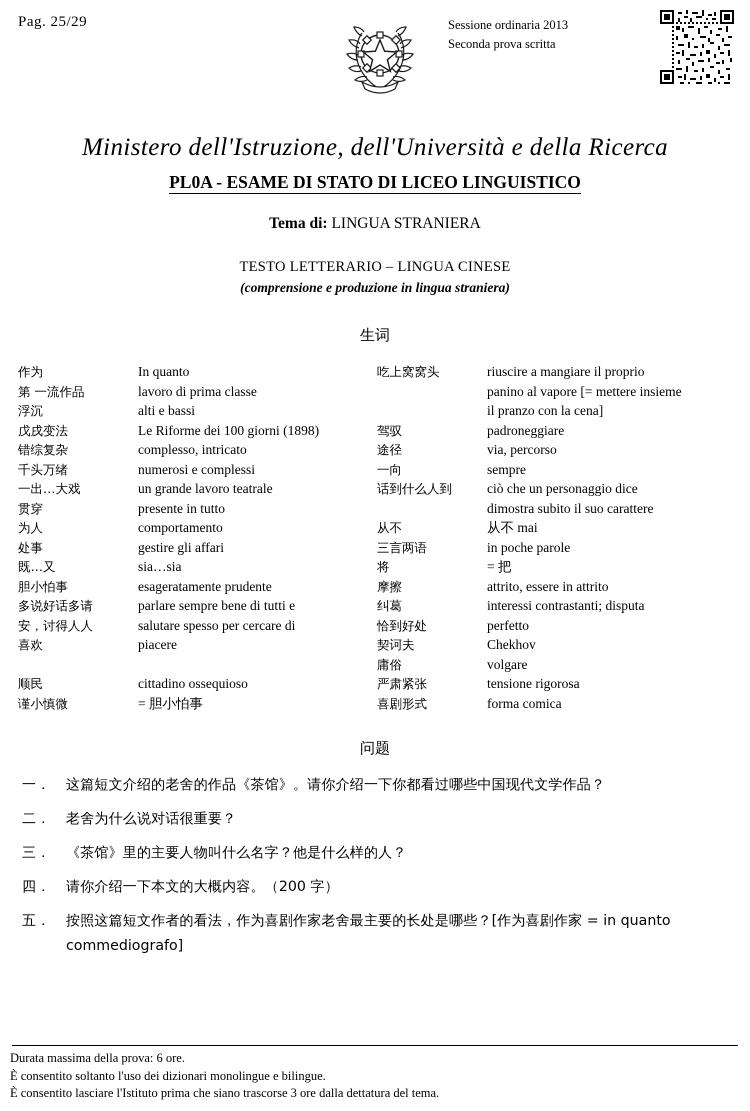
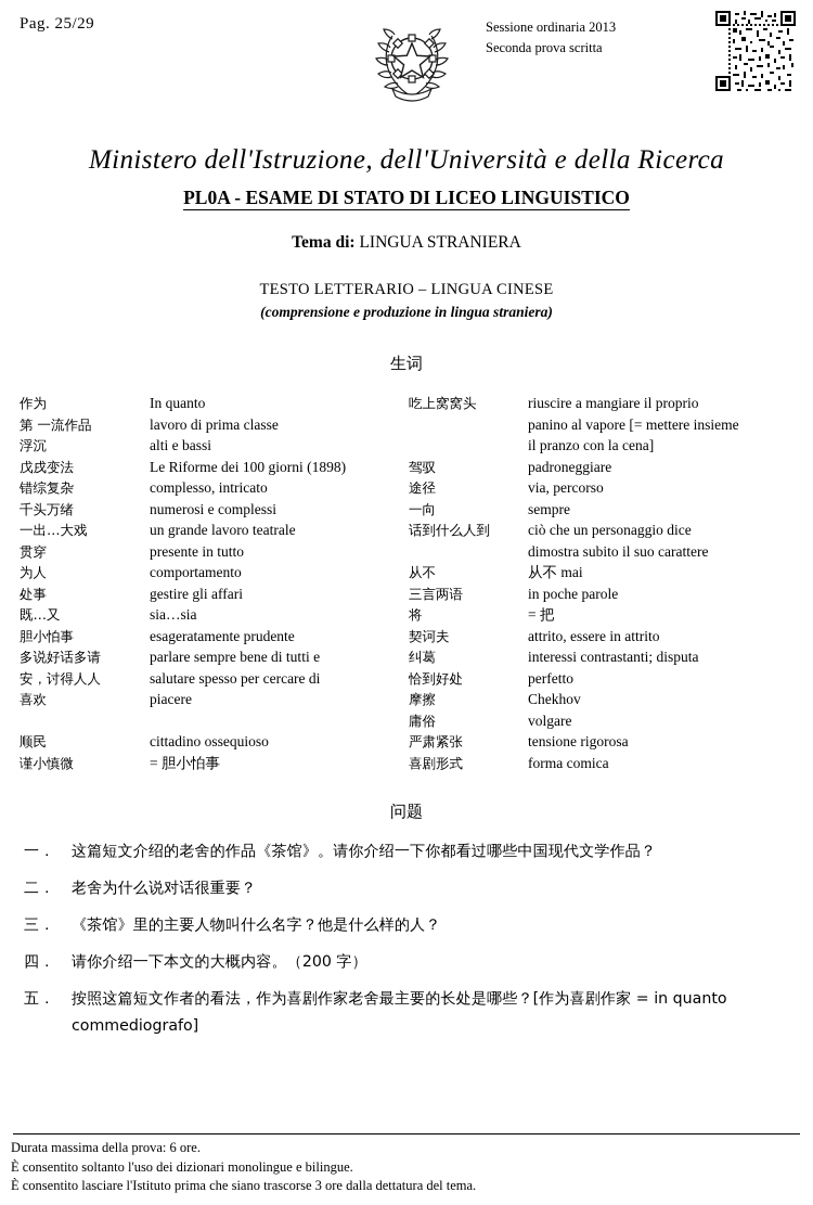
  Pag. 25/29
  Sessione ordinaria 2013
  Seconda prova scritta
  Ministero dell'Istruzione, dell'Università e della Ricerca
  PL0A - ESAME DI STATO DI LICEO LINGUISTICO
  Tema di: LINGUA STRANIERA
  TESTO LETTERARIO – LINGUA CINESE
  (comprensione e produzione in lingua straniera)
  生词
  作为
  第 一流作品
  浮沉
  戊戌变法
  错综复杂
  千头万绪
  一出…大戏
  贯穿
  为人
  处事
  既…又
  胆小怕事
  多说好话多请
  安，讨得人人
  喜欢
  顺民
  谨小慎微
  In quanto
  lavoro di prima classe
  alti e bassi
  Le Riforme dei 100 giorni (1898)
  complesso, intricato
  numerosi e complessi
  un grande lavoro teatrale
  presente in tutto
  comportamento
  gestire gli affari
  sia…sia
  esageratamente prudente
  parlare sempre bene di tutti e
  salutare spesso per cercare di
  piacere
  cittadino ossequioso
  = 胆小怕事
  吃上窝窝头
  驾驭
  途径
  一向
  话到什么人到
  从不
  三言两语
  将
- 摩擦
+ 契诃夫
  纠葛
  恰到好处
- 契诃夫
+ 摩擦
  庸俗
  严肃紧张
  喜剧形式
  riuscire a mangiare il proprio
  panino al vapore [= mettere insieme
  il pranzo con la cena]
  padroneggiare
  via, percorso
  sempre
  ciò che un personaggio dice
  dimostra subito il suo carattere
  从不 mai
  in poche parole
  = 把
  attrito, essere in attrito
  interessi contrastanti; disputa
  perfetto
  Chekhov
  volgare
  tensione rigorosa
  forma comica
  问题
  一．
  这篇短文介绍的老舍的作品《茶馆》。请你介绍一下你都看过哪些中国现代文学作品？
  二．
  老舍为什么说对话很重要？
  三．
  《茶馆》里的主要人物叫什么名字？他是什么样的人？
  四．
  请你介绍一下本文的大概内容。（200 字）
  五．
  按照这篇短文作者的看法，作为喜剧作家老舍最主要的长处是哪些？[作为喜剧作家 = in quanto commediografo]
  Durata massima della prova: 6 ore.
  È consentito soltanto l'uso dei dizionari monolingue e bilingue.
  È consentito lasciare l'Istituto prima che siano trascorse 3 ore dalla dettatura del tema.
